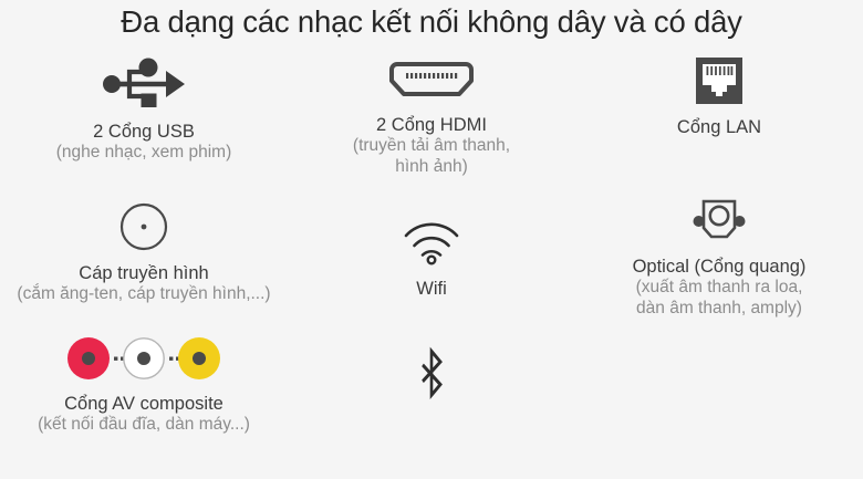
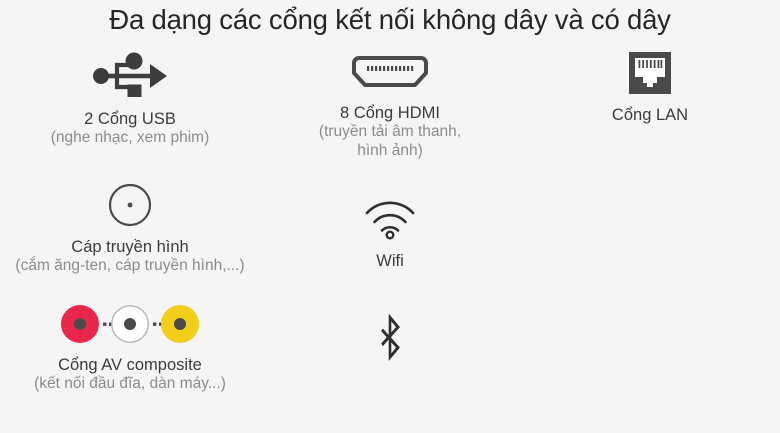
- Đa dạng các nhạc kết nối không dây và có dây
+ Đa dạng các cổng kết nối không dây và có dây
  2 Cổng USB
  (nghe nhạc, xem phim)
  Cáp truyền hình
  (cắm ăng-ten, cáp truyền hình,...)
  Cổng AV composite
  (kết nối đầu đĩa, dàn máy...)
- 2 Cổng HDMI
+ 8 Cổng HDMI
  (truyền tải âm thanh,
  hình ảnh)
  Wifi
  Cổng LAN
- Optical (Cổng quang)
- (xuất âm thanh ra loa,
- dàn âm thanh, amply)
